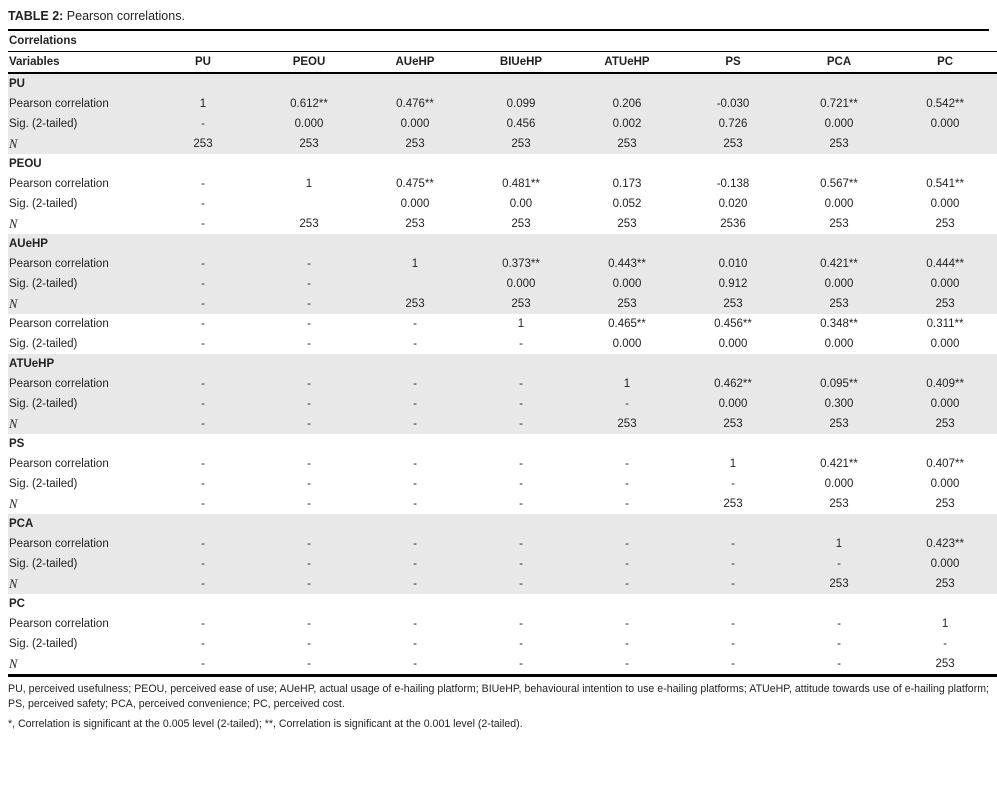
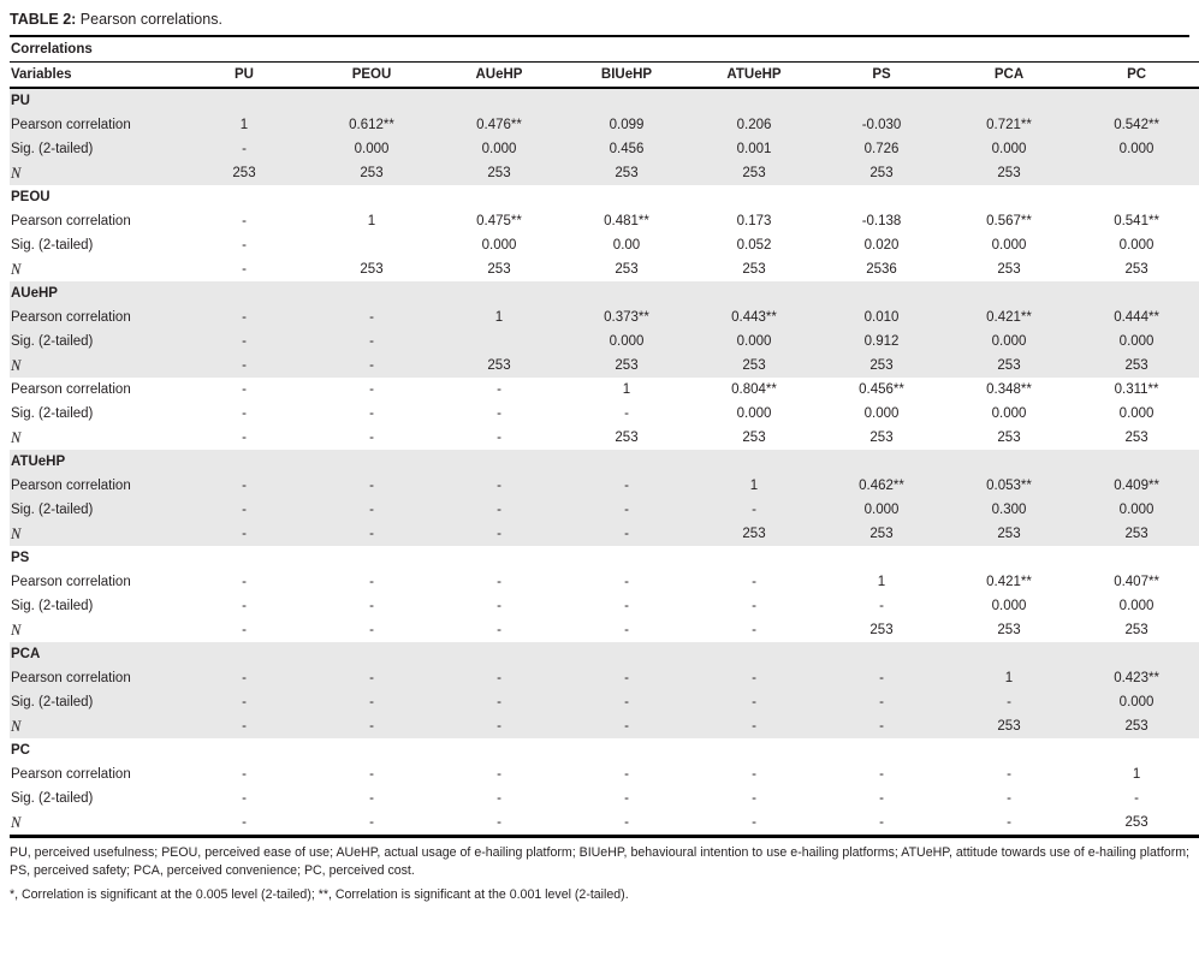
  TABLE 2: Pearson correlations.
  Correlations
  Variables	PU	PEOU	AUeHP	BIUeHP	ATUeHP	PS	PCA	PC
  PU
  Pearson correlation	1	0.612**	0.476**	0.099	0.206	-0.030	0.721**	0.542**
- Sig. (2-tailed)	-	0.000	0.000	0.456	0.002	0.726	0.000	0.000
+ Sig. (2-tailed)	-	0.000	0.000	0.456	0.001	0.726	0.000	0.000
  N	253	253	253	253	253	253	253
  PEOU
  Pearson correlation	-	1	0.475**	0.481**	0.173	-0.138	0.567**	0.541**
  Sig. (2-tailed)	-		0.000	0.00	0.052	0.020	0.000	0.000
  N	-	253	253	253	253	2536	253	253
  AUeHP
  Pearson correlation	-	-	1	0.373**	0.443**	0.010	0.421**	0.444**
  Sig. (2-tailed)	-	-		0.000	0.000	0.912	0.000	0.000
  N	-	-	253	253	253	253	253	253
- Pearson correlation	-	-	-	1	0.465**	0.456**	0.348**	0.311**
+ Pearson correlation	-	-	-	1	0.804**	0.456**	0.348**	0.311**
  Sig. (2-tailed)	-	-	-	-	0.000	0.000	0.000	0.000
+ N	-	-	-	253	253	253	253	253
  ATUeHP
- Pearson correlation	-	-	-	-	1	0.462**	0.095**	0.409**
+ Pearson correlation	-	-	-	-	1	0.462**	0.053**	0.409**
  Sig. (2-tailed)	-	-	-	-	-	0.000	0.300	0.000
  N	-	-	-	-	253	253	253	253
  PS
  Pearson correlation	-	-	-	-	-	1	0.421**	0.407**
  Sig. (2-tailed)	-	-	-	-	-	-	0.000	0.000
  N	-	-	-	-	-	253	253	253
  PCA
  Pearson correlation	-	-	-	-	-	-	1	0.423**
  Sig. (2-tailed)	-	-	-	-	-	-	-	0.000
  N	-	-	-	-	-	-	253	253
  PC
  Pearson correlation	-	-	-	-	-	-	-	1
  Sig. (2-tailed)	-	-	-	-	-	-	-	-
  N	-	-	-	-	-	-	-	253
  PU, perceived usefulness; PEOU, perceived ease of use; AUeHP, actual usage of e-hailing platform; BIUeHP, behavioural intention to use e-hailing platforms; ATUeHP, attitude towards use of e-hailing platform; PS, perceived safety; PCA, perceived convenience; PC, perceived cost.
  *, Correlation is significant at the 0.005 level (2-tailed); **, Correlation is significant at the 0.001 level (2-tailed).
